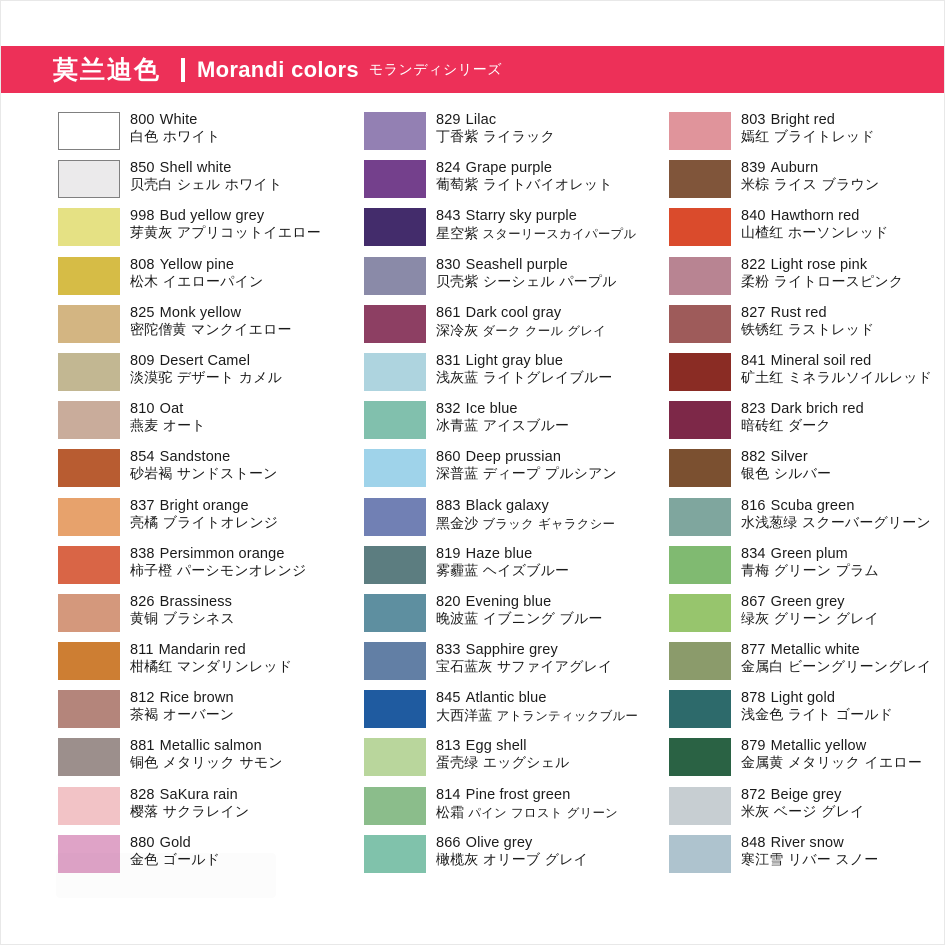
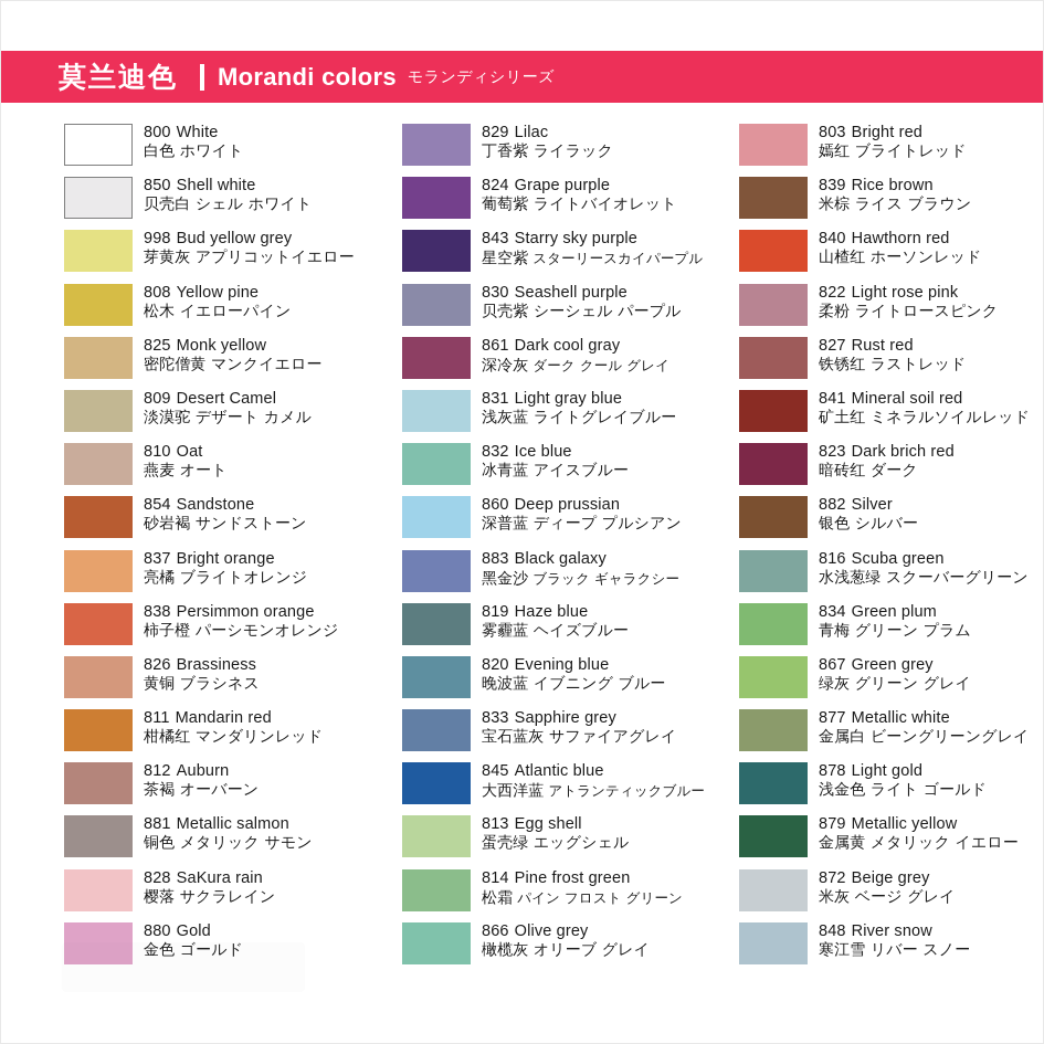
  莫兰迪色
  Morandi colors
  モランディシリーズ
  800 White
  白色 ホワイト
  850 Shell white
  贝壳白 シェル ホワイト
  998 Bud yellow grey
  芽黄灰 アプリコットイエロー
  808 Yellow pine
  松木 イエローパイン
  825 Monk yellow
  密陀僧黄 マンクイエロー
  809 Desert Camel
  淡漠驼 デザート カメル
  810 Oat
  燕麦 オート
  854 Sandstone
  砂岩褐 サンドストーン
  837 Bright orange
  亮橘 ブライトオレンジ
  838 Persimmon orange
  柿子橙 パーシモンオレンジ
  826 Brassiness
  黄铜 ブラシネス
  811 Mandarin red
  柑橘红 マンダリンレッド
- 812 Rice brown
+ 812 Auburn
  茶褐 オーバーン
  881 Metallic salmon
  铜色 メタリック サモン
  828 SaKura rain
  樱落 サクラレイン
  880 Gold
  金色 ゴールド
  829 Lilac
  丁香紫 ライラック
  824 Grape purple
  葡萄紫 ライトバイオレット
  843 Starry sky purple
  星空紫 スターリースカイパープル
  830 Seashell purple
  贝壳紫 シーシェル パープル
  861 Dark cool gray
  深冷灰 ダーク クール グレイ
  831 Light gray blue
  浅灰蓝 ライトグレイブルー
  832 Ice blue
  冰青蓝 アイスブルー
  860 Deep prussian
  深普蓝 ディープ プルシアン
  883 Black galaxy
  黑金沙 ブラック ギャラクシー
  819 Haze blue
  雾霾蓝 ヘイズブルー
  820 Evening blue
  晚波蓝 イブニング ブルー
  833 Sapphire grey
  宝石蓝灰 サファイアグレイ
  845 Atlantic blue
  大西洋蓝 アトランティックブルー
  813 Egg shell
  蛋壳绿 エッグシェル
  814 Pine frost green
  松霜 パイン フロスト グリーン
  866 Olive grey
  橄榄灰 オリーブ グレイ
  803 Bright red
  嫣红 ブライトレッド
- 839 Auburn
+ 839 Rice brown
  米棕 ライス ブラウン
  840 Hawthorn red
  山楂红 ホーソンレッド
  822 Light rose pink
  柔粉 ライトロースピンク
  827 Rust red
  铁锈红 ラストレッド
  841 Mineral soil red
  矿土红 ミネラルソイルレッド
  823 Dark brich red
  暗砖红 ダーク
  882 Silver
  银色 シルバー
  816 Scuba green
  水浅葱绿 スクーバーグリーン
  834 Green plum
  青梅 グリーン プラム
  867 Green grey
  绿灰 グリーン グレイ
  877 Metallic white
  金属白 ビーングリーングレイ
  878 Light gold
  浅金色 ライト ゴールド
  879 Metallic yellow
  金属黄 メタリック イエロー
  872 Beige grey
  米灰 ベージ グレイ
  848 River snow
  寒江雪 リバー スノー
